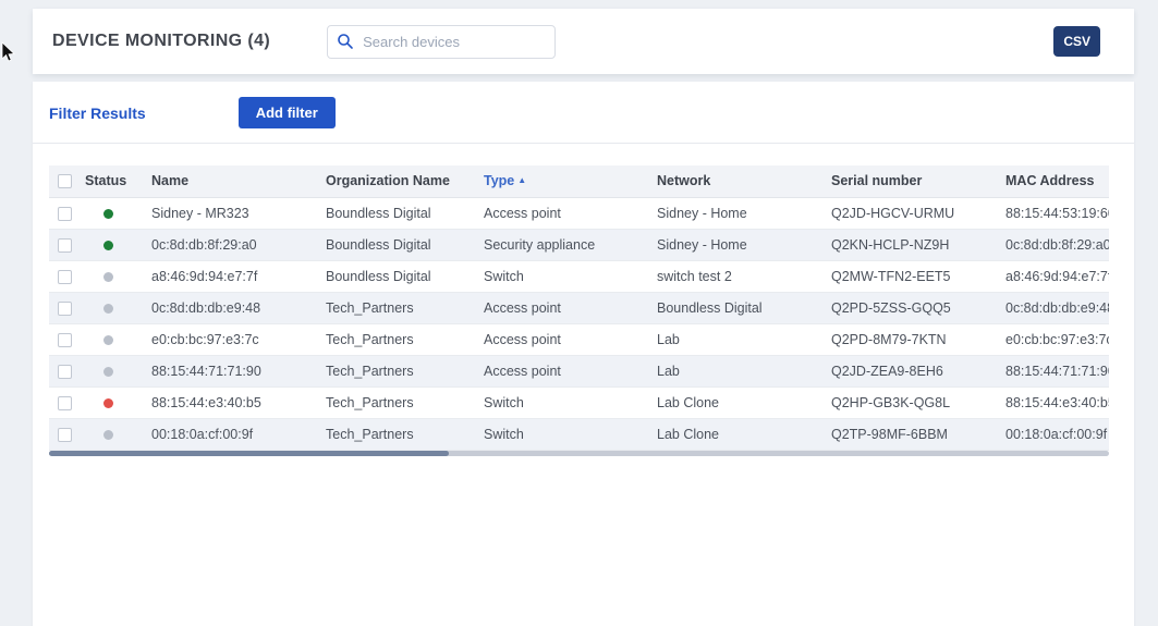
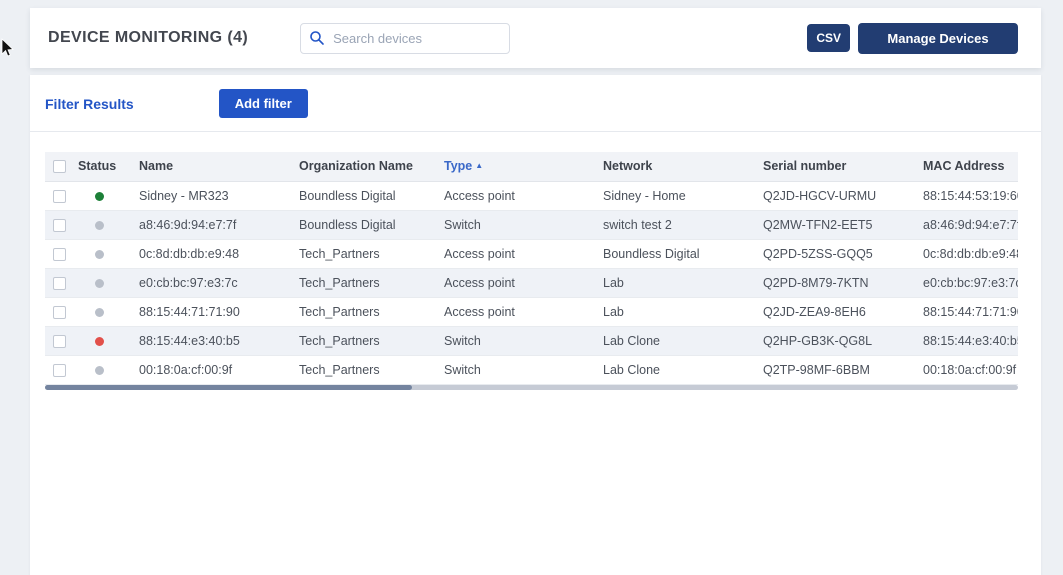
  DEVICE MONITORING (4)
  Search devices
  CSV
+ Manage Devices
  Filter Results
  Add filter
  	Status	Name	Organization Name	Type ▲	Network	Serial number	MAC Address
  		Sidney - MR323	Boundless Digital	Access point	Sidney - Home	Q2JD-HGCV-URMU	88:15:44:53:19:6
- 		0c:8d:db:8f:29:a0	Boundless Digital	Security appliance	Sidney - Home	Q2KN-HCLP-NZ9H	0c:8d:db:8f:29:a0
  		a8:46:9d:94:e7:7f	Boundless Digital	Switch	switch test 2	Q2MW-TFN2-EET5	a8:46:9d:94:e7:7
  		0c:8d:db:db:e9:48	Tech_Partners	Access point	Boundless Digital	Q2PD-5ZSS-GQQ5	0c:8d:db:db:e9:4
  		e0:cb:bc:97:e3:7c	Tech_Partners	Access point	Lab	Q2PD-8M79-7KTN	e0:cb:bc:97:e3:7
  		88:15:44:71:71:90	Tech_Partners	Access point	Lab	Q2JD-ZEA9-8EH6	88:15:44:71:71:9
  		88:15:44:e3:40:b5	Tech_Partners	Switch	Lab Clone	Q2HP-GB3K-QG8L	88:15:44:e3:40:b
  		00:18:0a:cf:00:9f	Tech_Partners	Switch	Lab Clone	Q2TP-98MF-6BBM	00:18:0a:cf:00:9f
